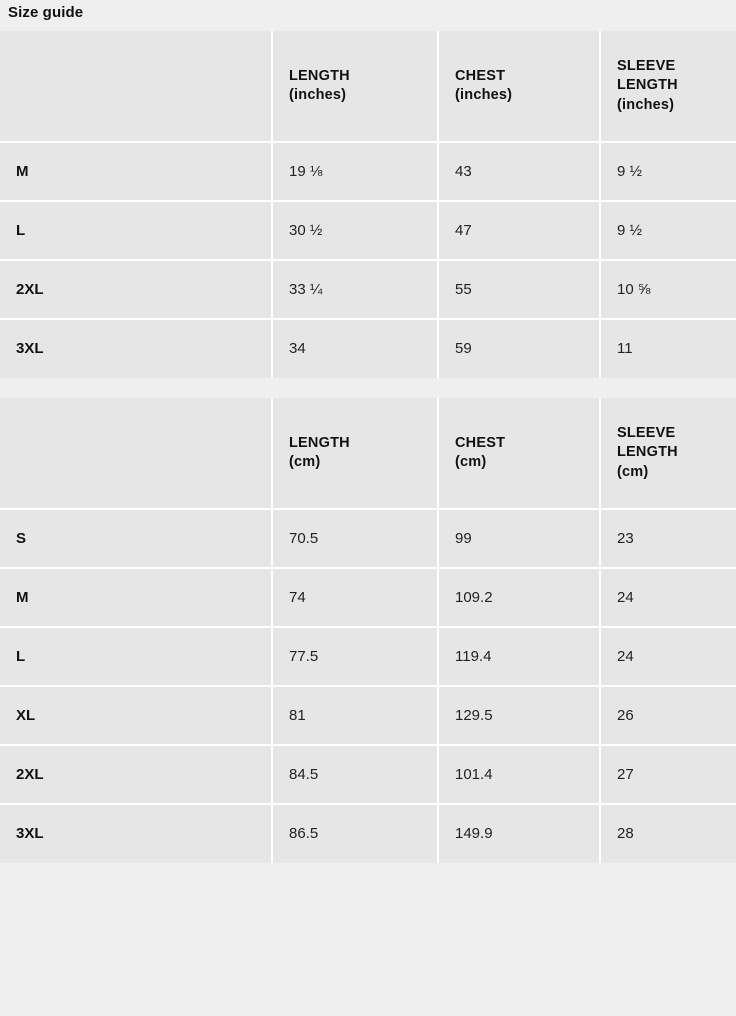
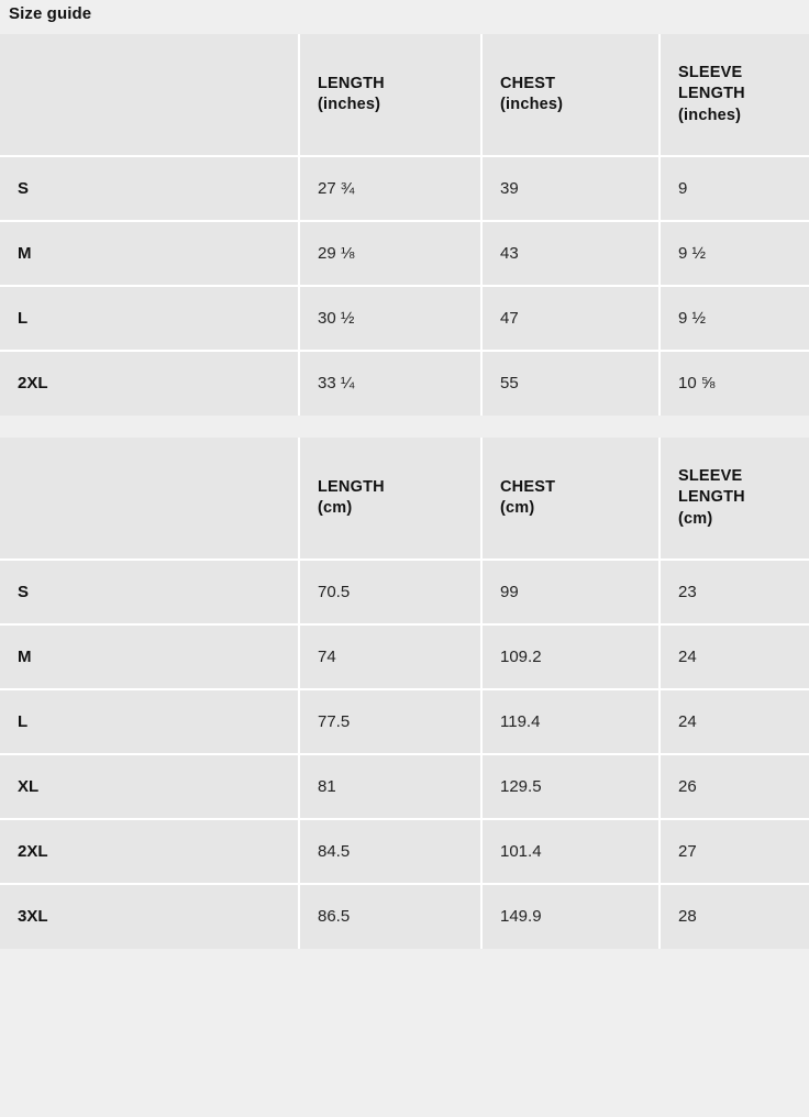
  Size guide
  	LENGTH (inches)	CHEST (inches)	SLEEVE LENGTH (inches)
+ S	27 ¾	39	9
- M	19 ⅛	43	9 ½
+ M	29 ⅛	43	9 ½
  L	30 ½	47	9 ½
  2XL	33 ¼	55	10 ⅝
- 3XL	34	59	11
  	LENGTH (cm)	CHEST (cm)	SLEEVE LENGTH (cm)
  S	70.5	99	23
  M	74	109.2	24
  L	77.5	119.4	24
  XL	81	129.5	26
  2XL	84.5	101.4	27
  3XL	86.5	149.9	28
